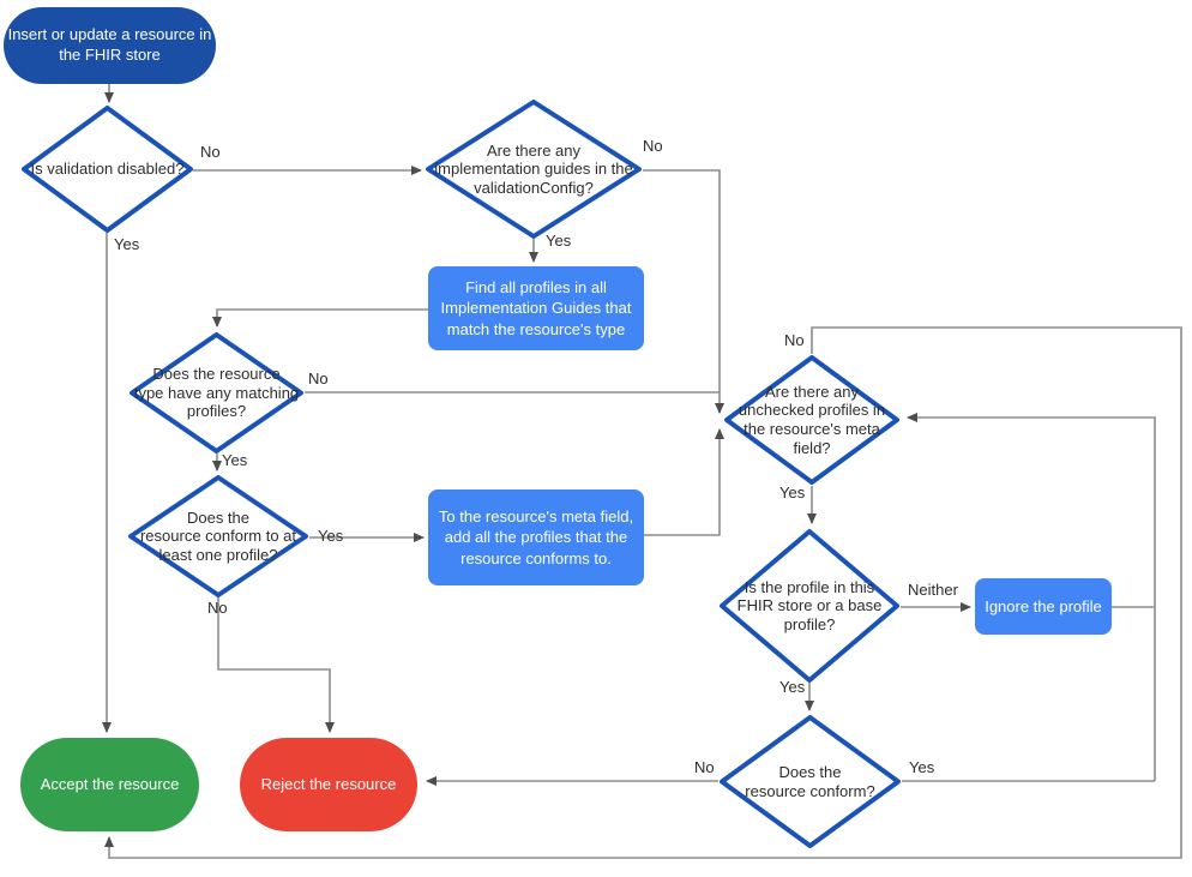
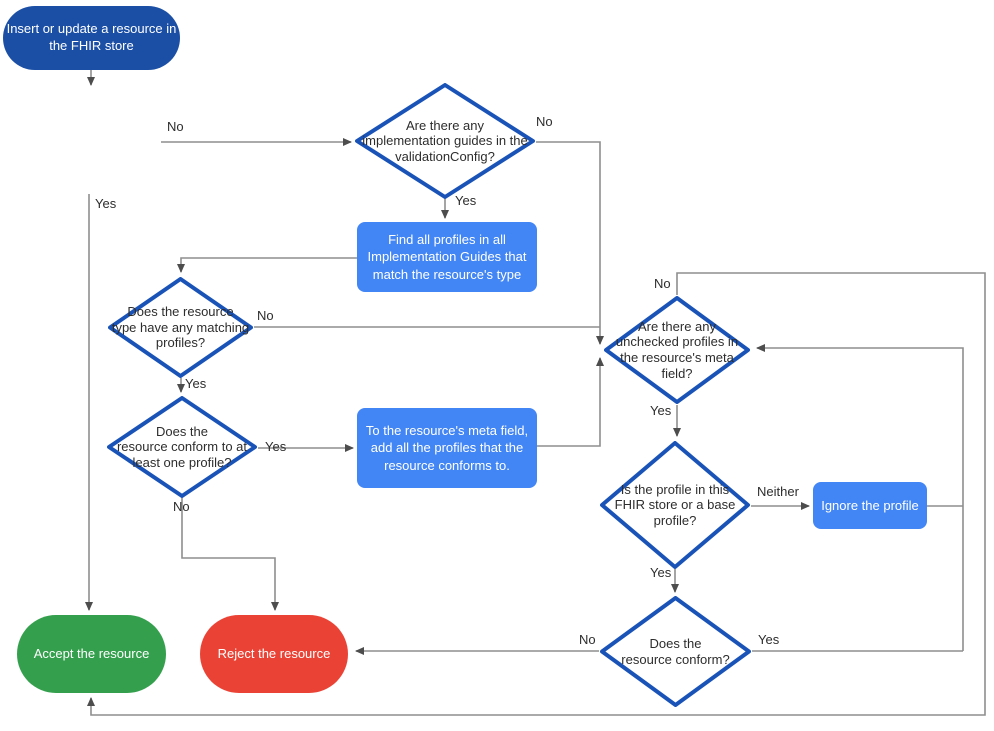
  Insert or update a resource in
  the FHIR store
- Is validation disabled?
  Are there any
  implementation guides in the
  validationConfig?
  Find all profiles in all
  Implementation Guides that
  match the resource's type
  Does the resource
  type have any matching
  profiles?
  Does the
  resource conform to at
  least one profile?
  To the resource's meta field,
  add all the profiles that the
  resource conforms to.
  Are there any
  unchecked profiles in
  the resource's meta
  field?
  Is the profile in this
  FHIR store or a base
  profile?
  Ignore the profile
  Does the
  resource conform?
  Accept the resource
  Reject the resource
  No
  Yes
  No
  Yes
  No
  Yes
  Yes
  No
  No
  Yes
  Neither
  Yes
  No
  Yes
